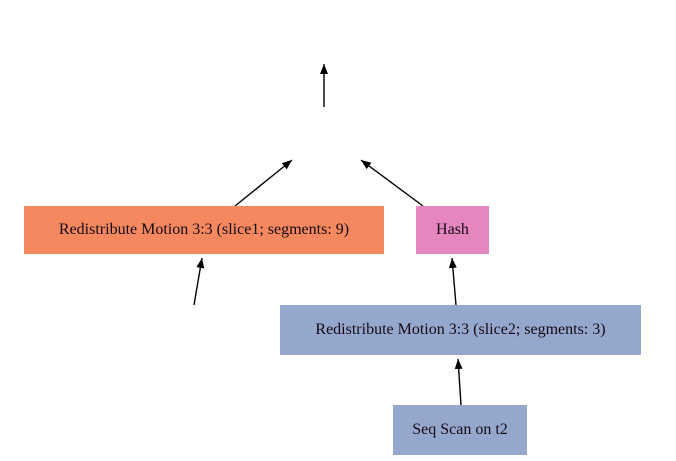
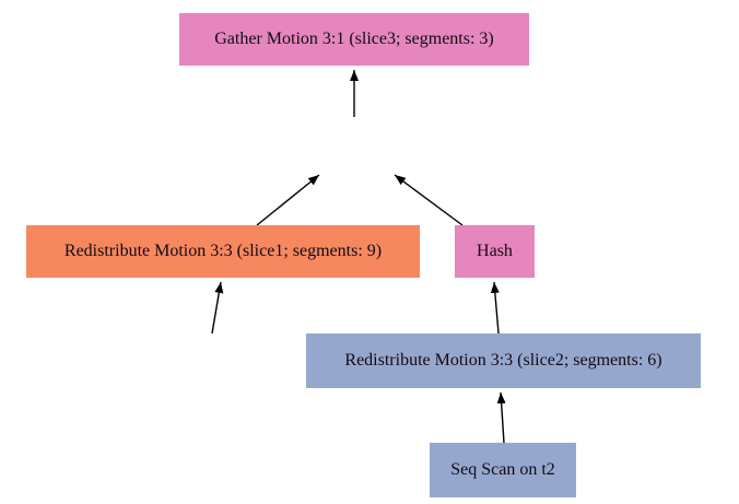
+ Gather Motion 3:1 (slice3; segments: 3)
  Redistribute Motion 3:3 (slice1; segments: 9)
  Hash
- Redistribute Motion 3:3 (slice2; segments: 3)
+ Redistribute Motion 3:3 (slice2; segments: 6)
  Seq Scan on t2
